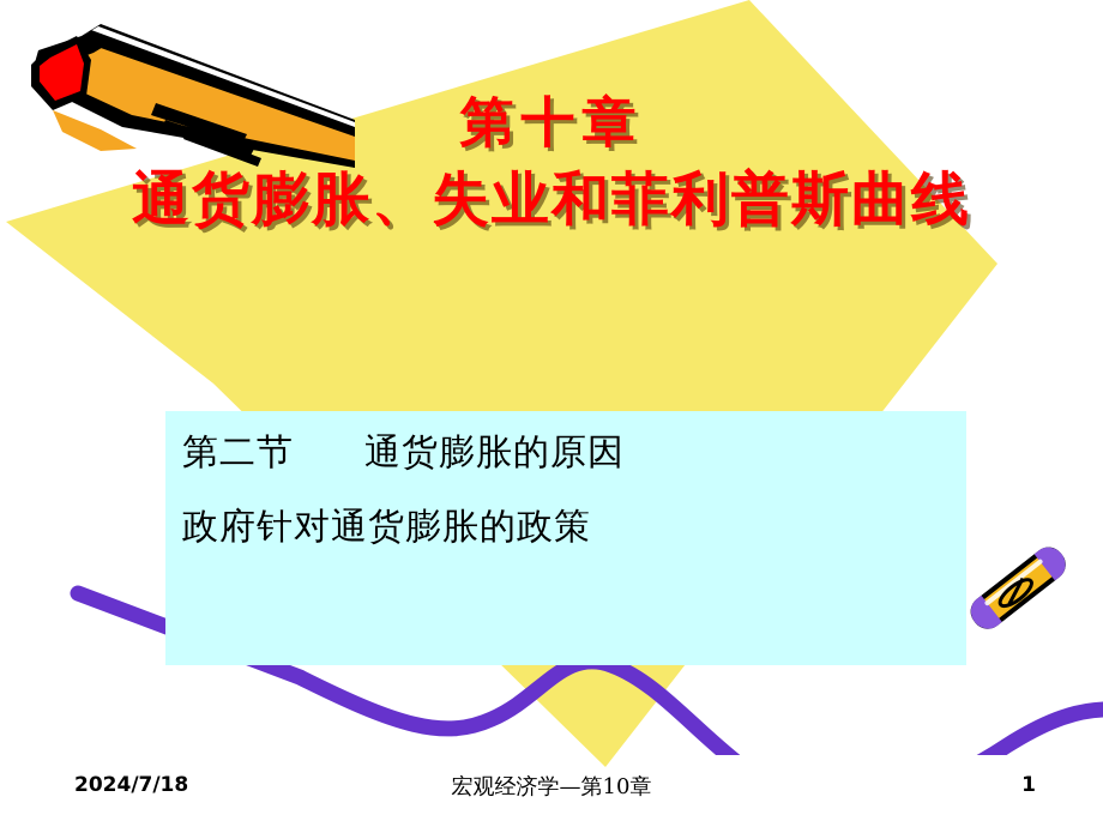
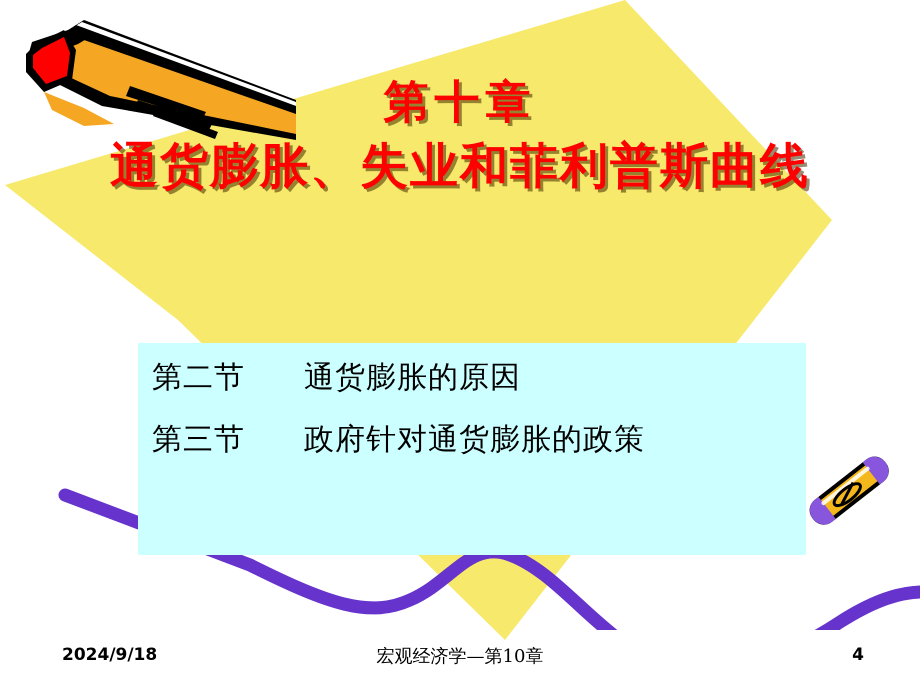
  第十章
  通货膨胀、失业和菲利普斯曲线
  第二节
  通货膨胀的原因
+ 第三节
  政府针对通货膨胀的政策
- 2024/7/18
+ 2024/9/18
  宏观经济学—第10章
- 1
+ 4
